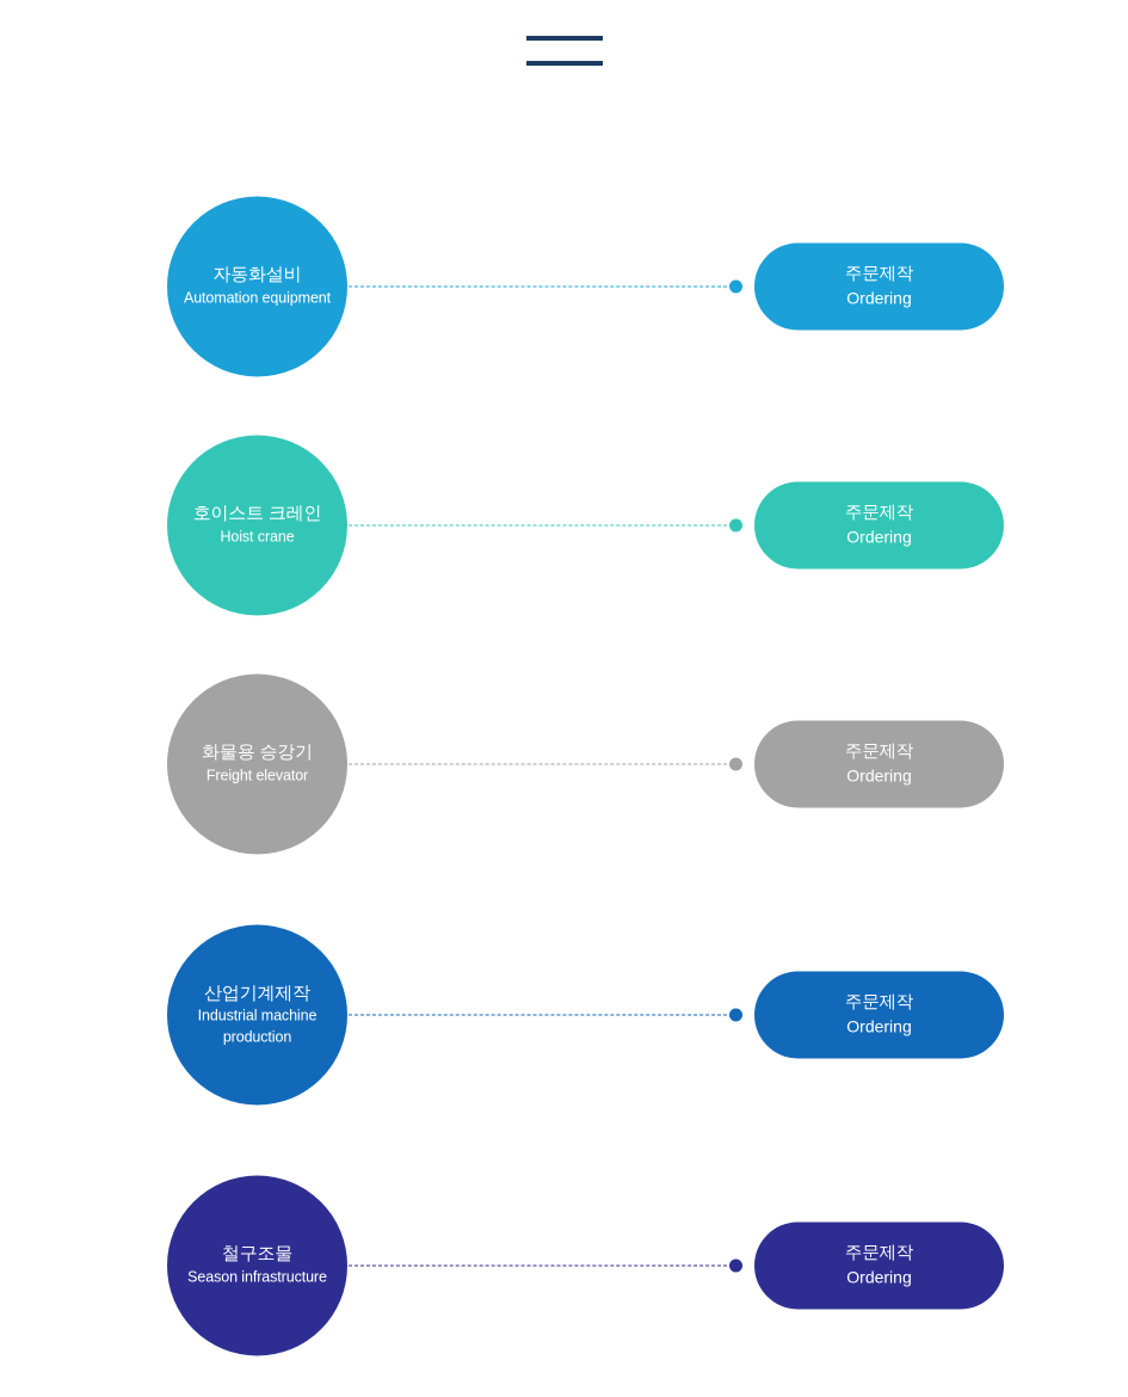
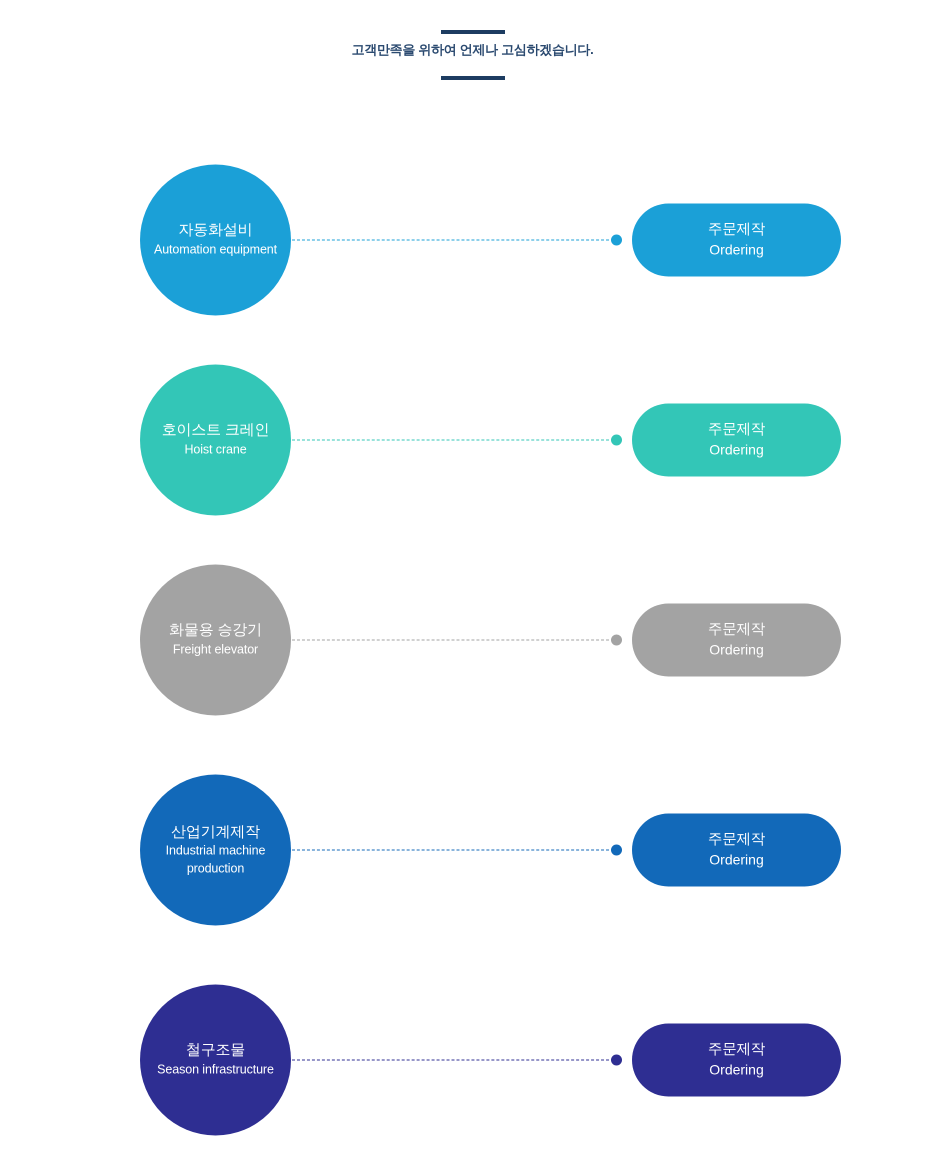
+ 고객만족을 위하여 언제나 고심하겠습니다.
  자동화설비
  Automation equipment
  주문제작
  Ordering
  호이스트 크레인
  Hoist crane
  주문제작
  Ordering
  화물용 승강기
  Freight elevator
  주문제작
  Ordering
  산업기계제작
  Industrial machine
  production
  주문제작
  Ordering
  철구조물
  Season infrastructure
  주문제작
  Ordering
